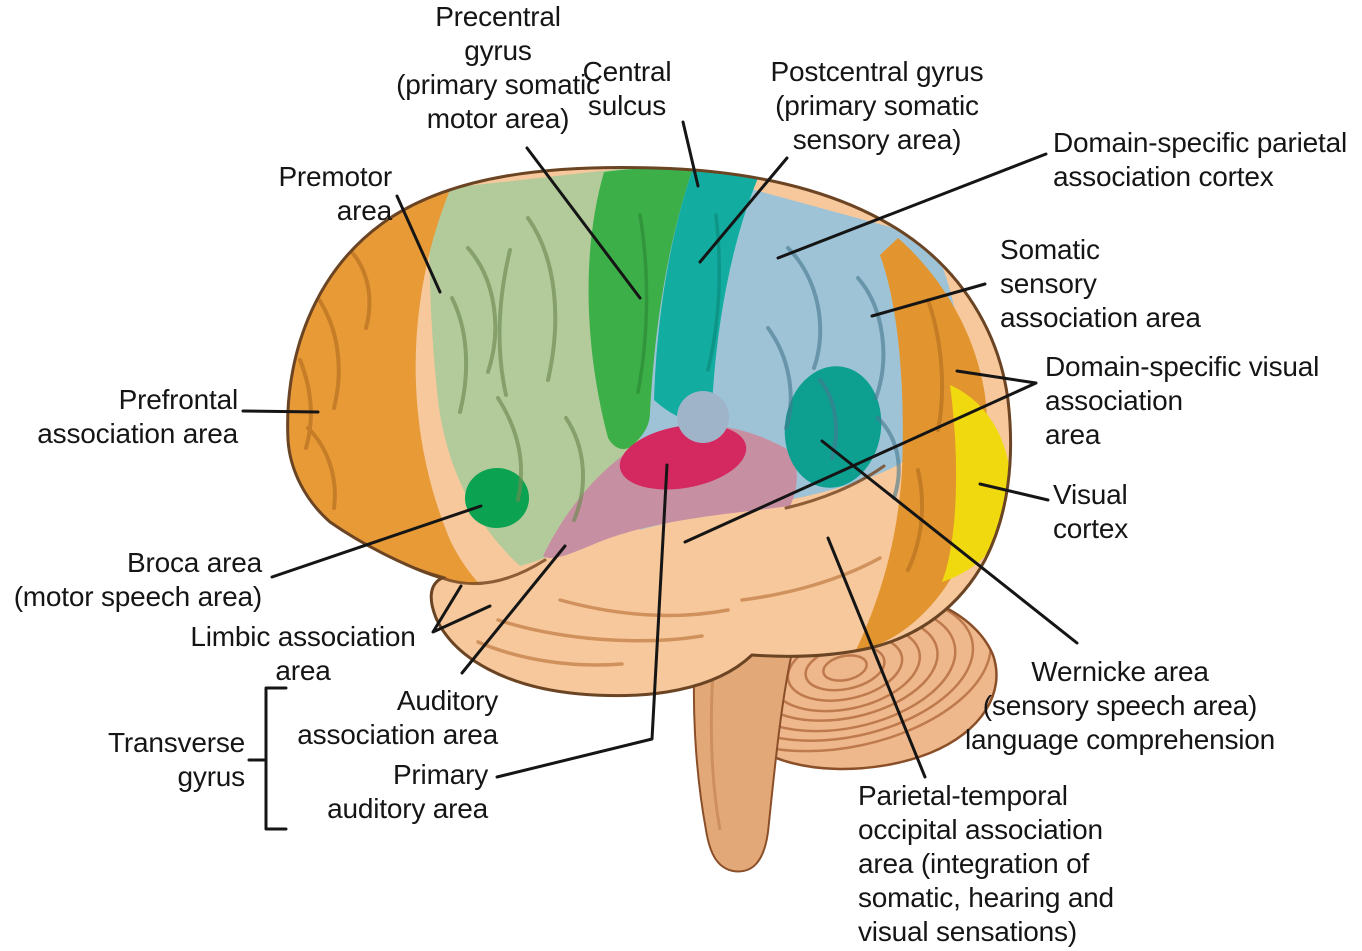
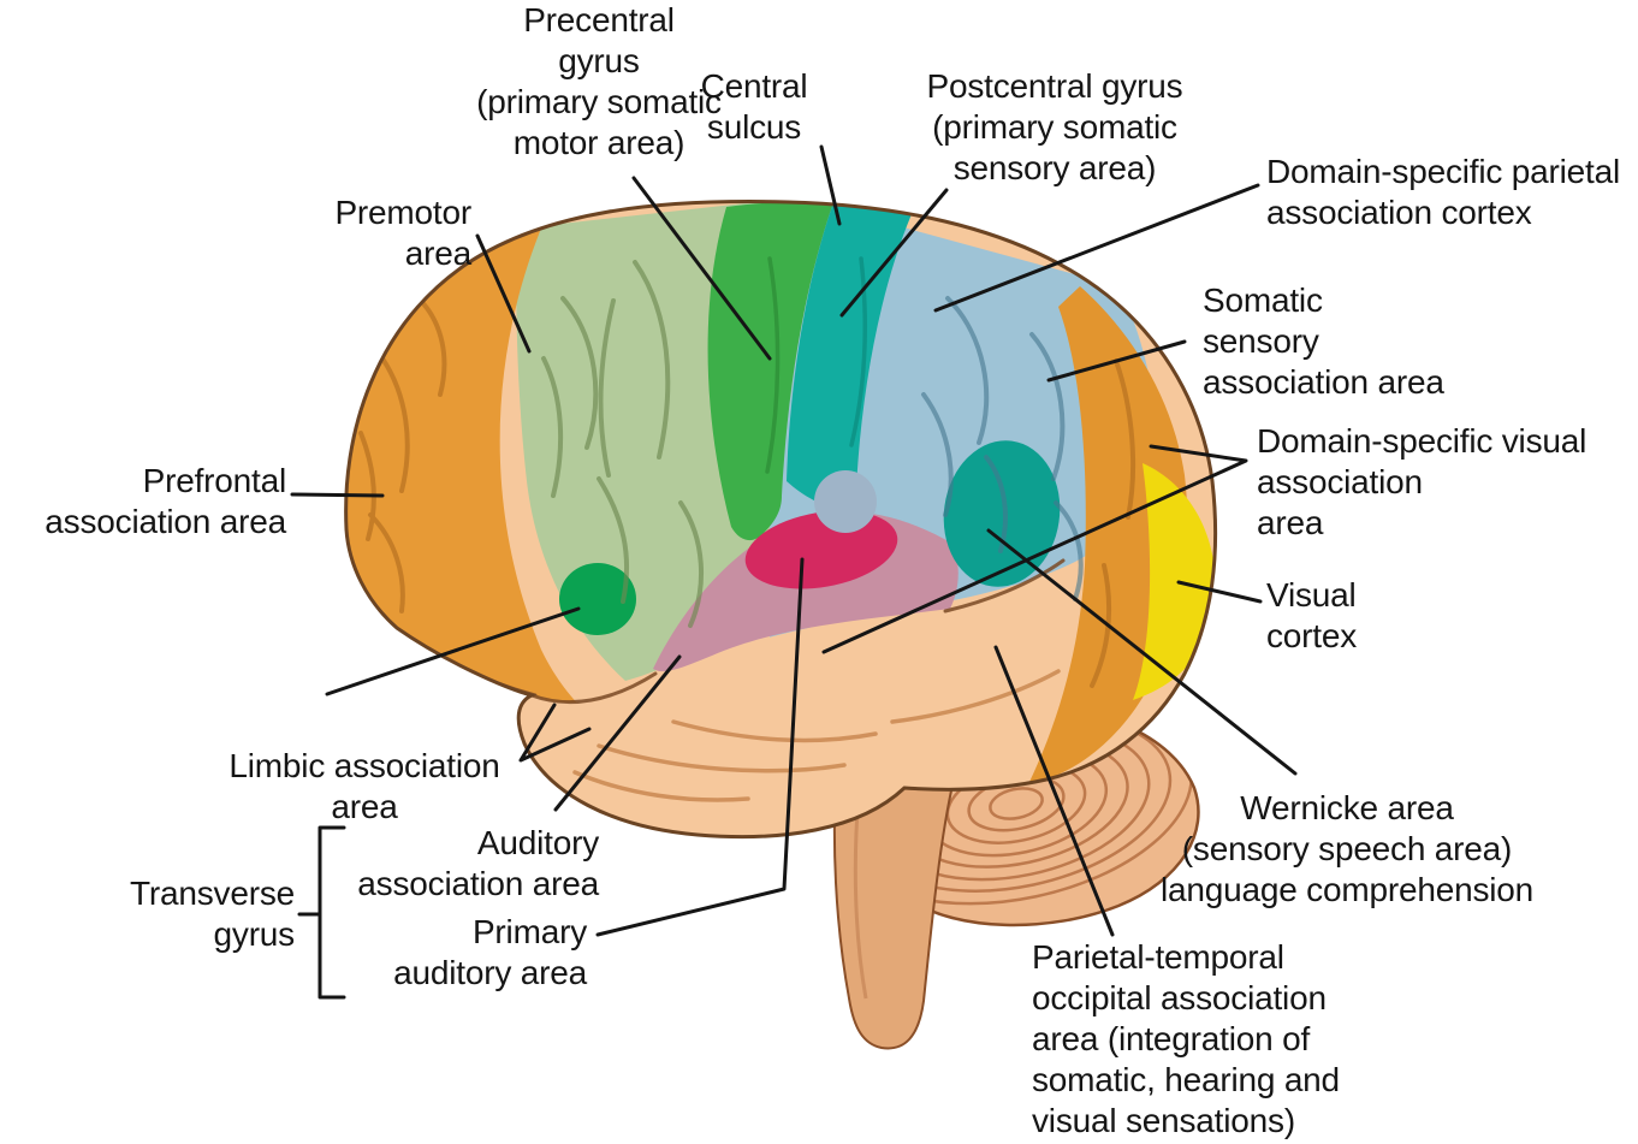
  Precentral
  gyrus
  (primary somatic
  motor area)
  Central
  sulcus
  Postcentral gyrus
  (primary somatic
  sensory area)
  Domain-specific parietal
  association cortex
  Somatic
  sensory
  association area
  Domain-specific visual
  association
  area
  Visual
  cortex
  Premotor
  area
  Prefrontal
  association area
- Broca area
- (motor speech area)
  Limbic association
  area
  Transverse
  gyrus
  Auditory
  association area
  Primary
  auditory area
  Wernicke area
  (sensory speech area)
  language comprehension
  Parietal-temporal
  occipital association
  area (integration of
  somatic, hearing and
  visual sensations)
